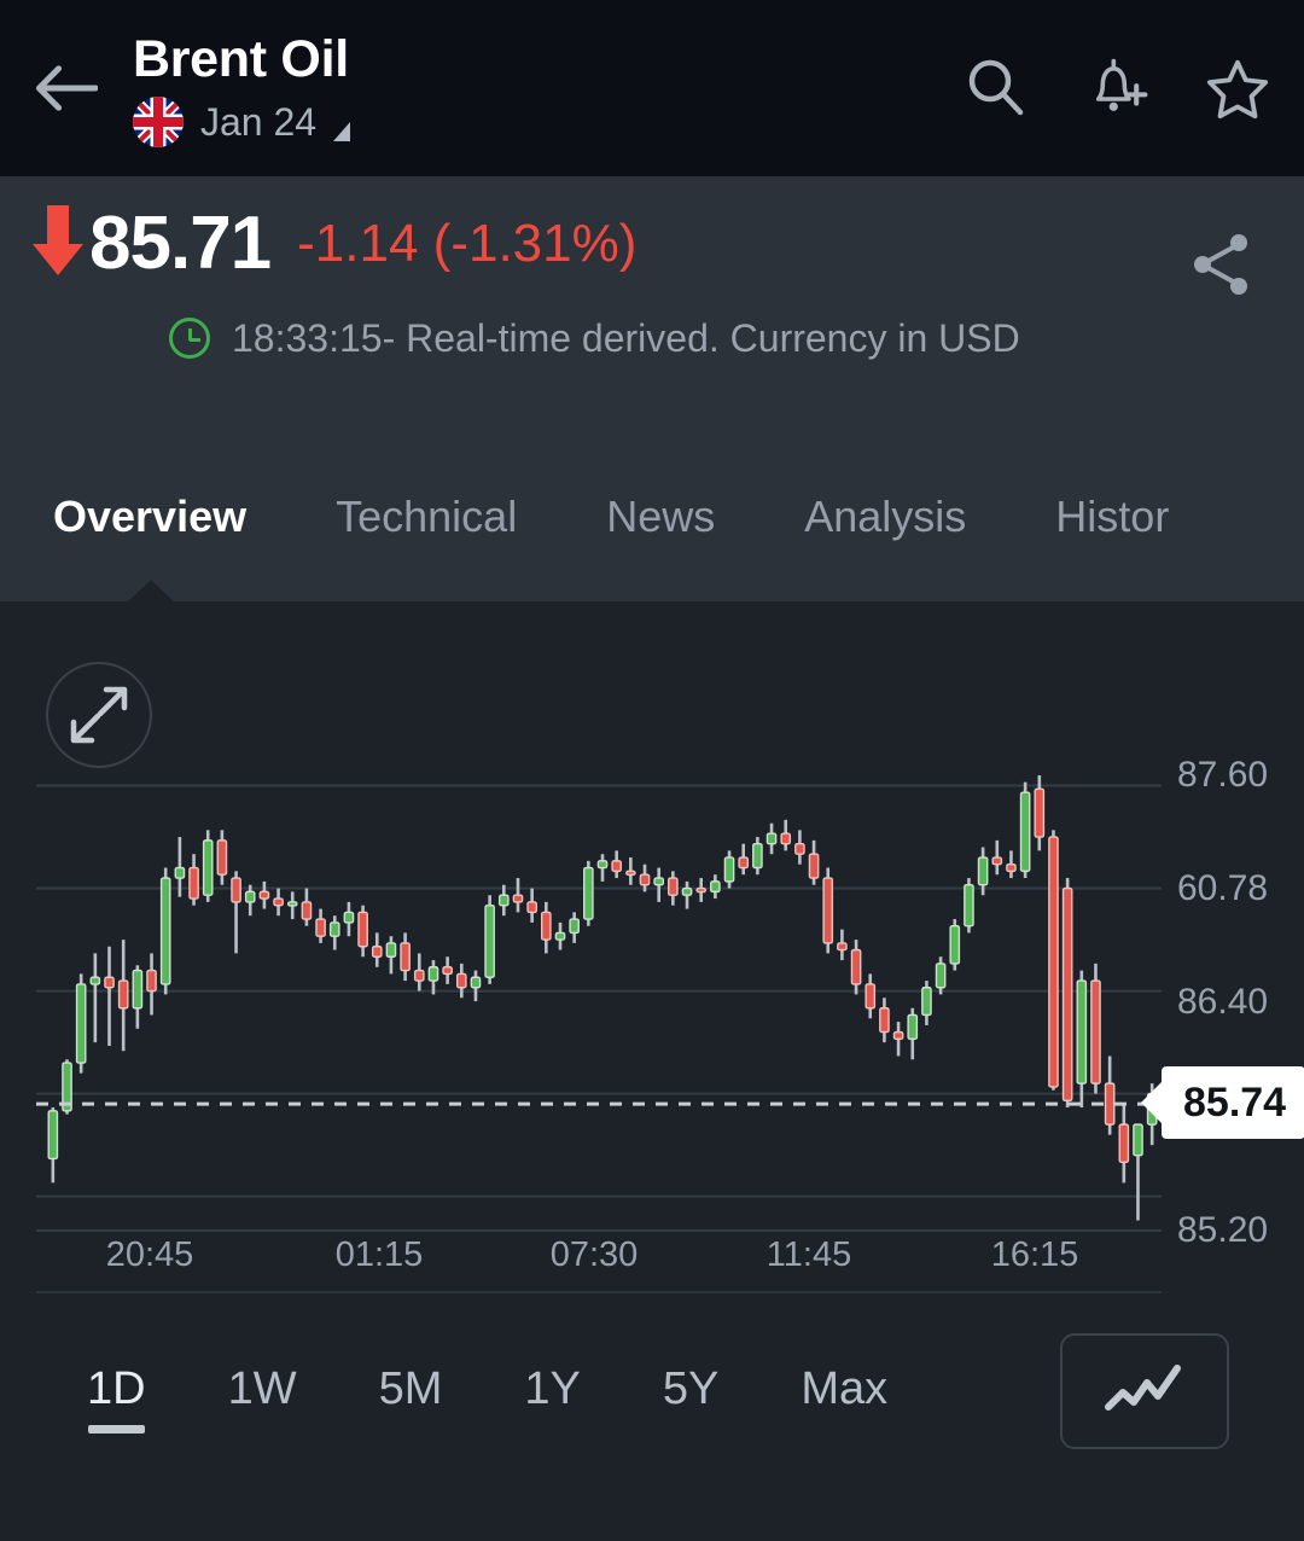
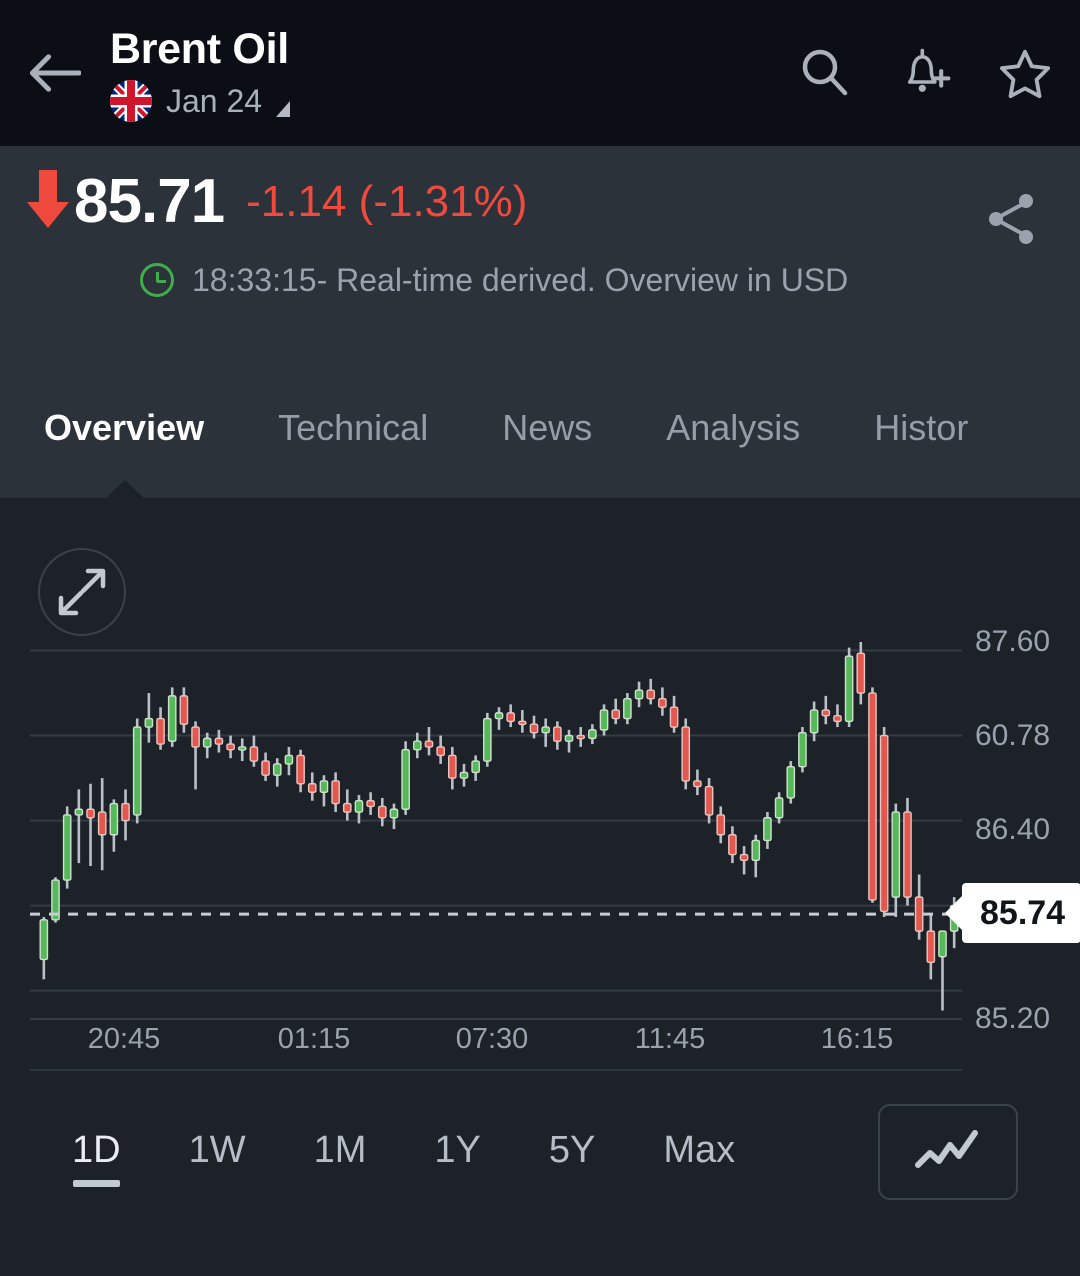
  Brent Oil
  Jan 24
  85.71
  -1.14 (-1.31%)
- 18:33:15- Real-time derived. Currency in USD
+ 18:33:15- Real-time derived. Overview in USD
  Overview
  Technical
  News
  Analysis
  Histor
  87.60
  60.78
  86.40
  85.20
  20:45
  01:15
  07:30
  11:45
  16:15
  85.74
  1D
  1W
- 5M
+ 1M
  1Y
  5Y
  Max
